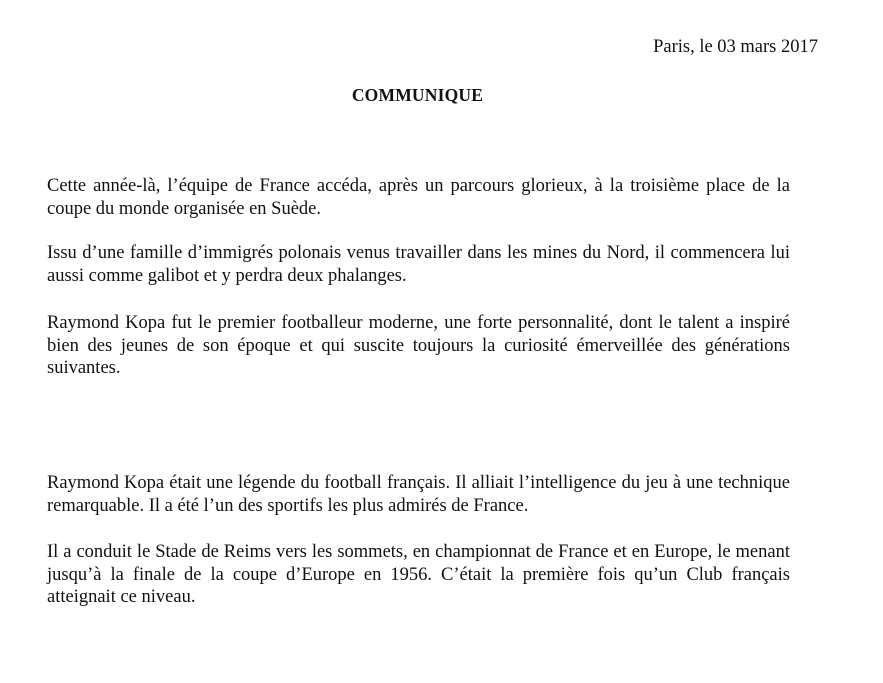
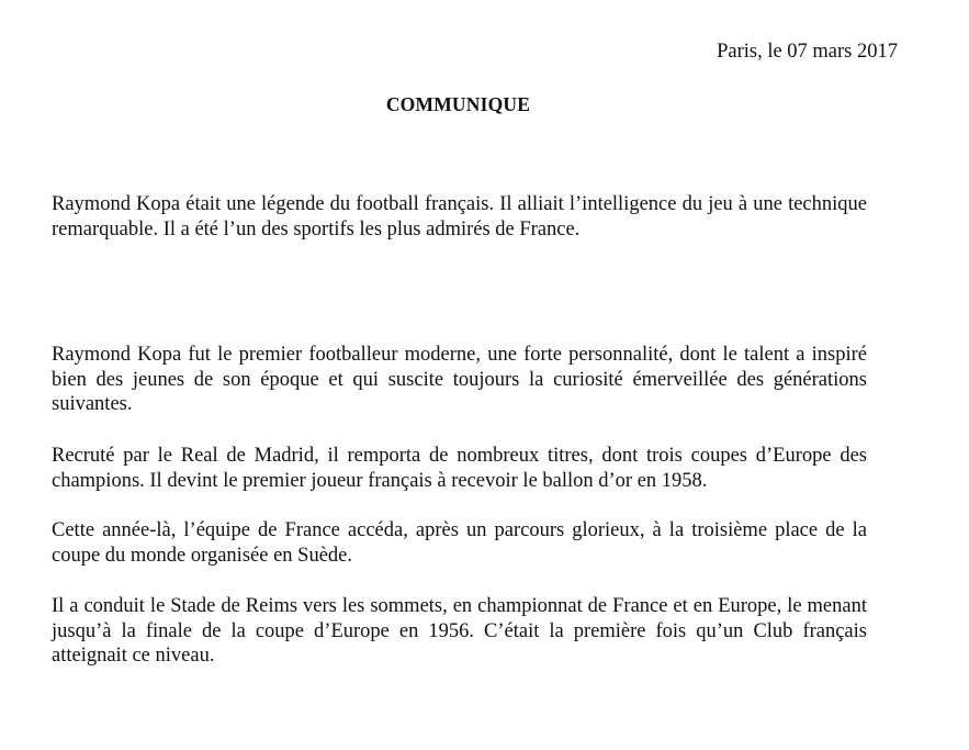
- Paris, le 03 mars 2017
+ Paris, le 07 mars 2017
  COMMUNIQUE
- Cette année-là, l’équipe de France accéda, après un parcours glorieux, à la troisième place de la coupe du monde organisée en Suède.
+ Raymond Kopa était une légende du football français. Il alliait l’intelligence du jeu à une technique remarquable. Il a été l’un des sportifs les plus admirés de France.
- Issu d’une famille d’immigrés polonais venus travailler dans les mines du Nord, il commencera lui aussi comme galibot et y perdra deux phalanges.
  Raymond Kopa fut le premier footballeur moderne, une forte personnalité, dont le talent a inspiré bien des jeunes de son époque et qui suscite toujours la curiosité émerveillée des générations suivantes.
+ Recruté par le Real de Madrid, il remporta de nombreux titres, dont trois coupes d’Europe des champions. Il devint le premier joueur français à recevoir le ballon d’or en 1958.
- Raymond Kopa était une légende du football français. Il alliait l’intelligence du jeu à une technique remarquable. Il a été l’un des sportifs les plus admirés de France.
+ Cette année-là, l’équipe de France accéda, après un parcours glorieux, à la troisième place de la coupe du monde organisée en Suède.
  Il a conduit le Stade de Reims vers les sommets, en championnat de France et en Europe, le menant jusqu’à la finale de la coupe d’Europe en 1956. C’était la première fois qu’un Club français atteignait ce niveau.
